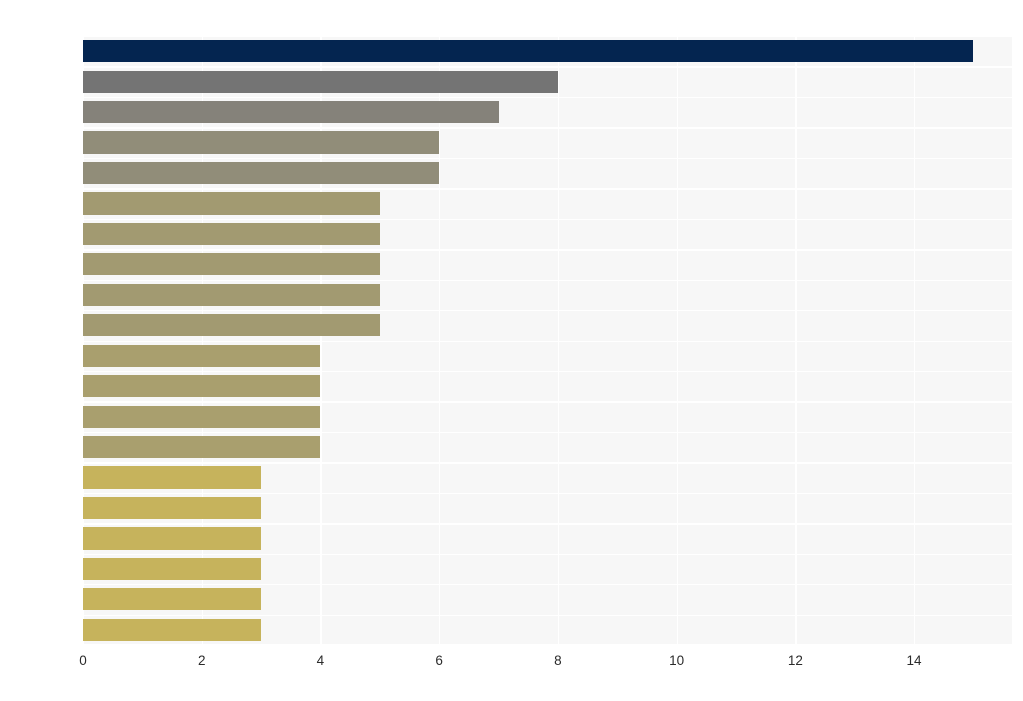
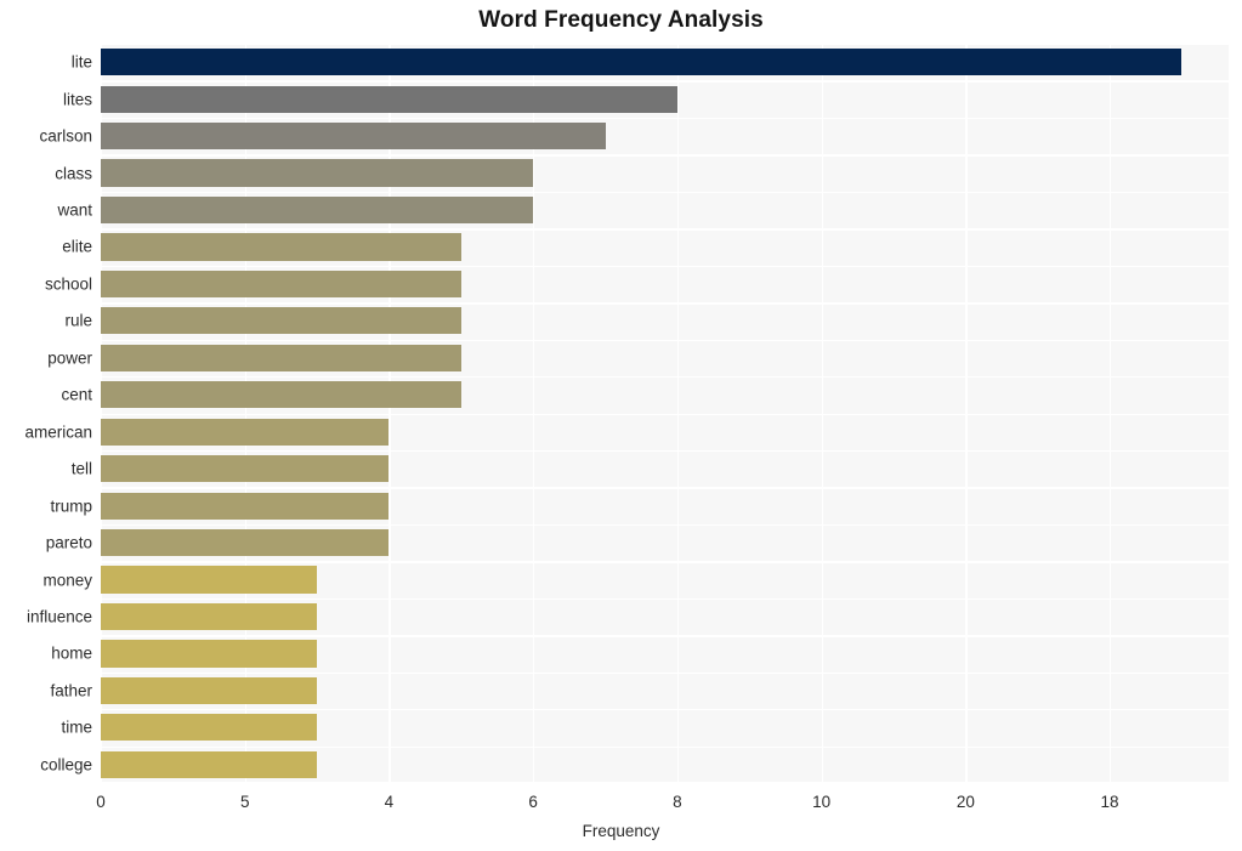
+ Word Frequency Analysis
+ lite
+ lites
+ carlson
+ class
+ want
+ elite
+ school
+ rule
+ power
+ cent
+ american
+ tell
+ trump
+ pareto
+ money
+ influence
+ home
+ father
+ time
+ college
+ Frequency
  0
- 2
+ 5
  4
  6
  8
  10
- 12
+ 20
- 14
+ 18
